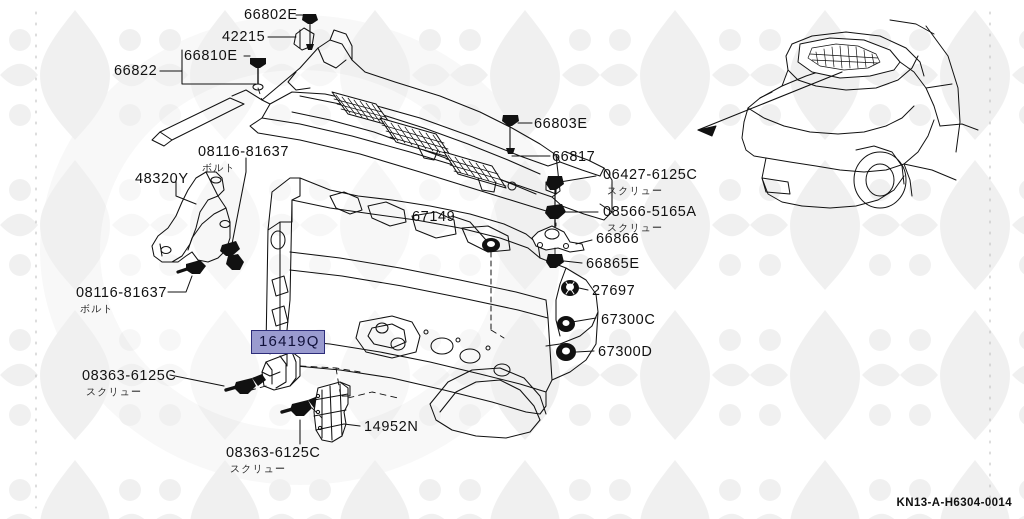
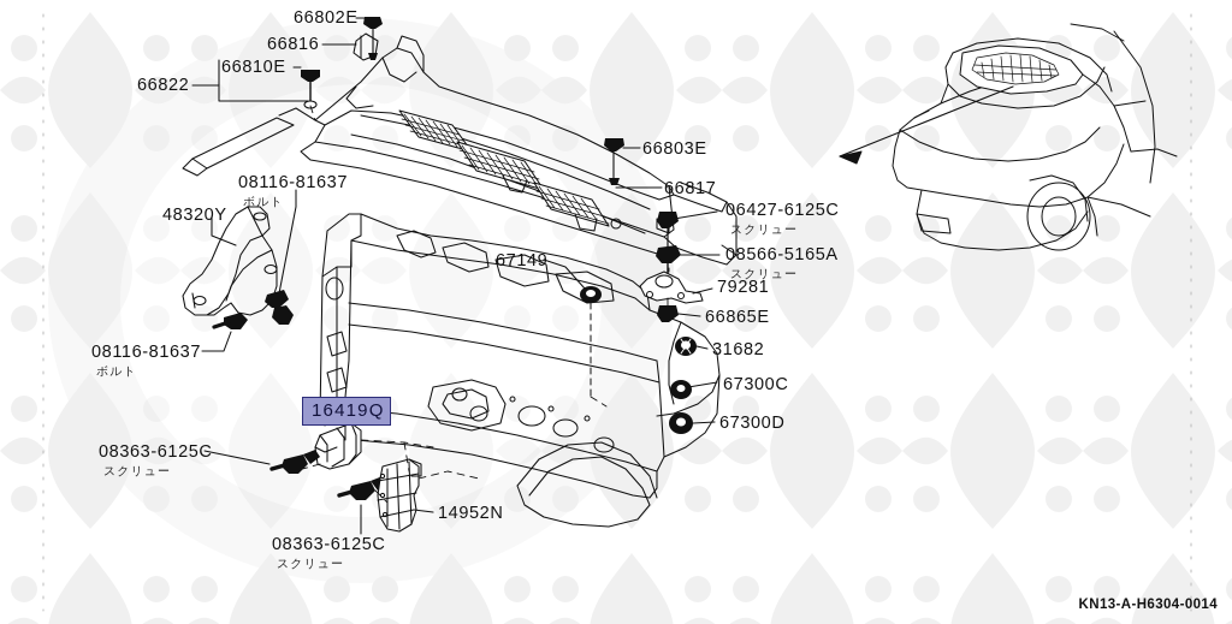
  66802E
- 42215
+ 66816
  66810E
  66822
  66803E
  66817
  06427-6125C
  スクリュー
  08566-5165A
  スクリュー
- 66866
+ 79281
  66865E
- 27697
+ 31682
  67300C
  67300D
  08116-81637
  ボルト
  48320Y
  08116-81637
  ボルト
  67149
  08363-6125C
  スクリュー
  08363-6125C
  スクリュー
  14952N
  16419Q
  KN13-A-H6304-0014
